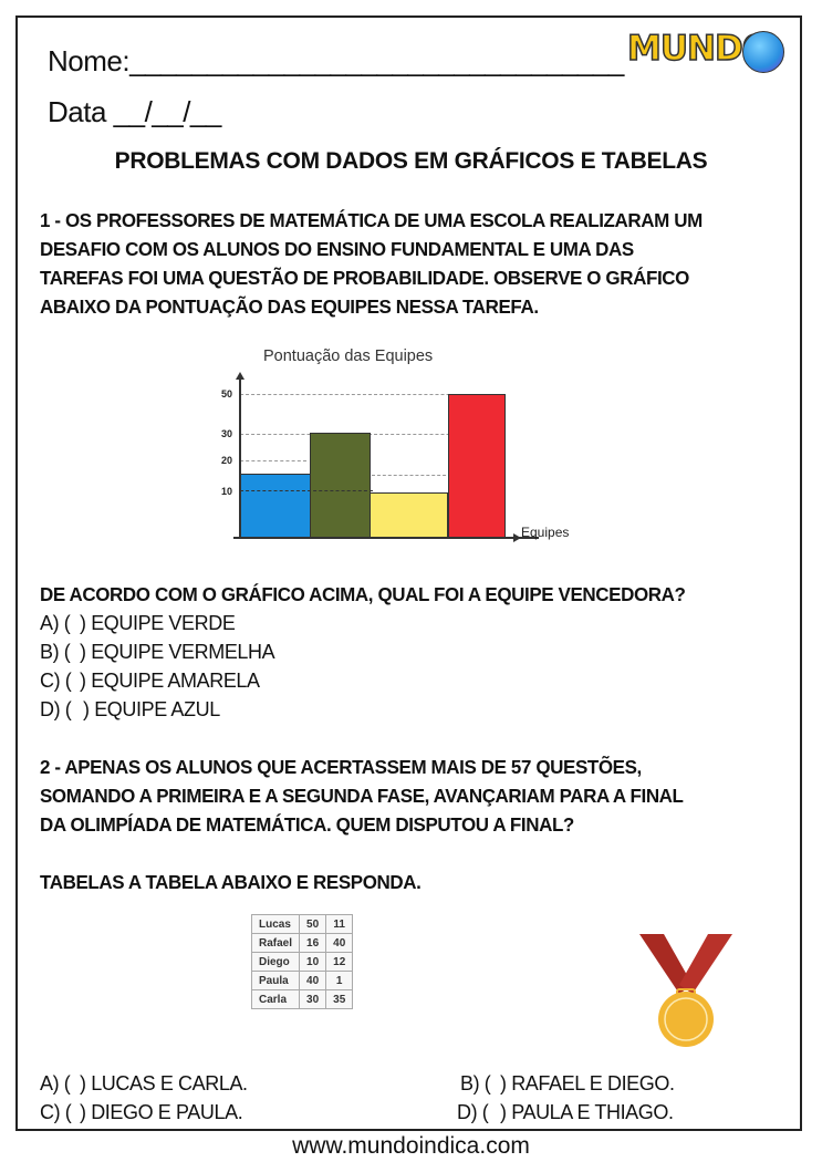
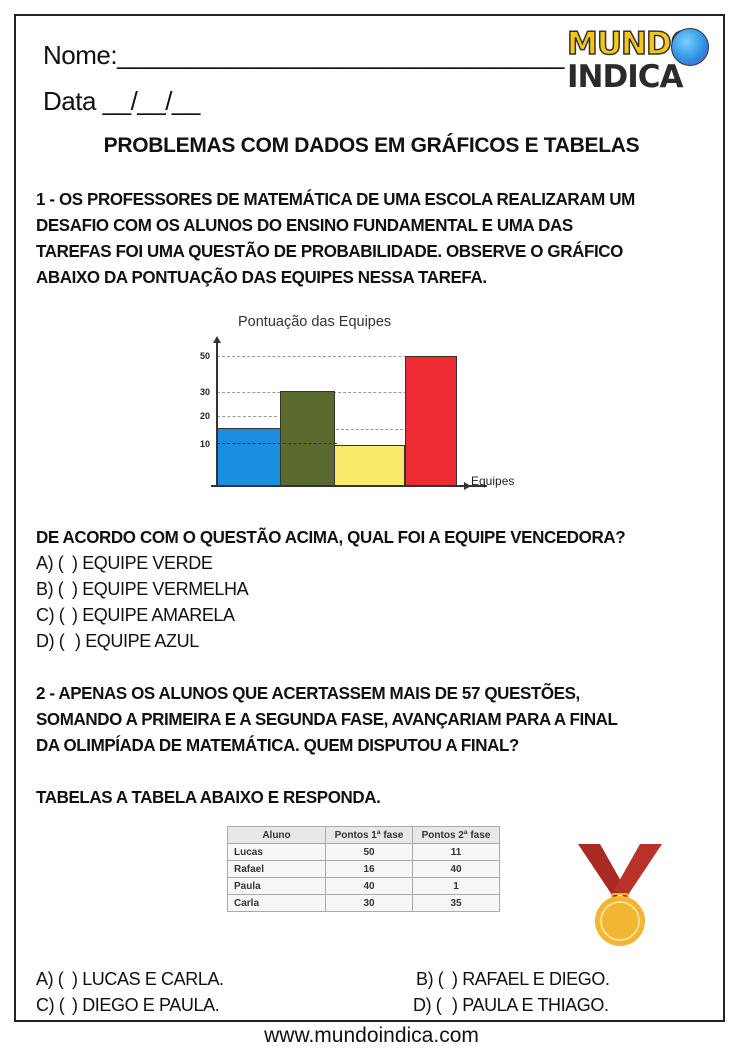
  Nome:________________________________
  Data __/__/__
  MUND
+ INDICA
  PROBLEMAS COM DADOS EM GRÁFICOS E TABELAS
  1 - OS PROFESSORES DE MATEMÁTICA DE UMA ESCOLA REALIZARAM UM
  DESAFIO COM OS ALUNOS DO ENSINO FUNDAMENTAL E UMA DAS
  TAREFAS FOI UMA QUESTÃO DE PROBABILIDADE. OBSERVE O GRÁFICO
  ABAIXO DA PONTUAÇÃO DAS EQUIPES NESSA TAREFA.
  Pontuação das Equipes
  50
  30
  20
  10
  Equipes
- DE ACORDO COM O GRÁFICO ACIMA, QUAL FOI A EQUIPE VENCEDORA?
+ DE ACORDO COM O QUESTÃO ACIMA, QUAL FOI A EQUIPE VENCEDORA?
  A) ( ) EQUIPE VERDE
  B) ( ) EQUIPE VERMELHA
  C) ( ) EQUIPE AMARELA
  D) ( ) EQUIPE AZUL
  2 - APENAS OS ALUNOS QUE ACERTASSEM MAIS DE 57 QUESTÕES,
  SOMANDO A PRIMEIRA E A SEGUNDA FASE, AVANÇARIAM PARA A FINAL
  DA OLIMPÍADA DE MATEMÁTICA. QUEM DISPUTOU A FINAL?
  TABELAS A TABELA ABAIXO E RESPONDA.
+ Aluno	Pontos 1ª fase	Pontos 2ª fase
  Lucas	50	11
  Rafael	16	40
- Diego	10	12
  Paula	40	1
  Carla	30	35
  A) ( ) LUCAS E CARLA.
  B) ( ) RAFAEL E DIEGO.
  C) ( ) DIEGO E PAULA.
  D) ( ) PAULA E THIAGO.
  www.mundoindica.com
